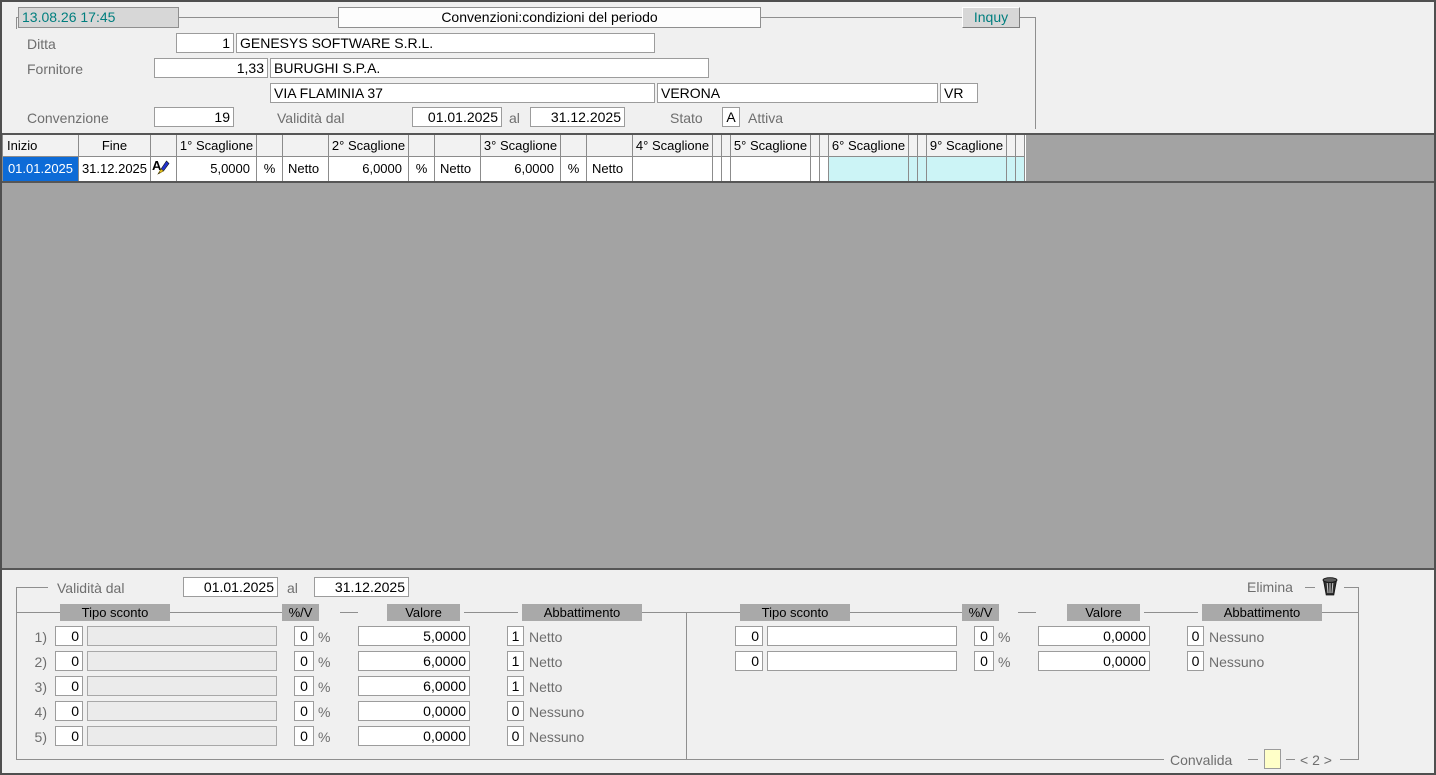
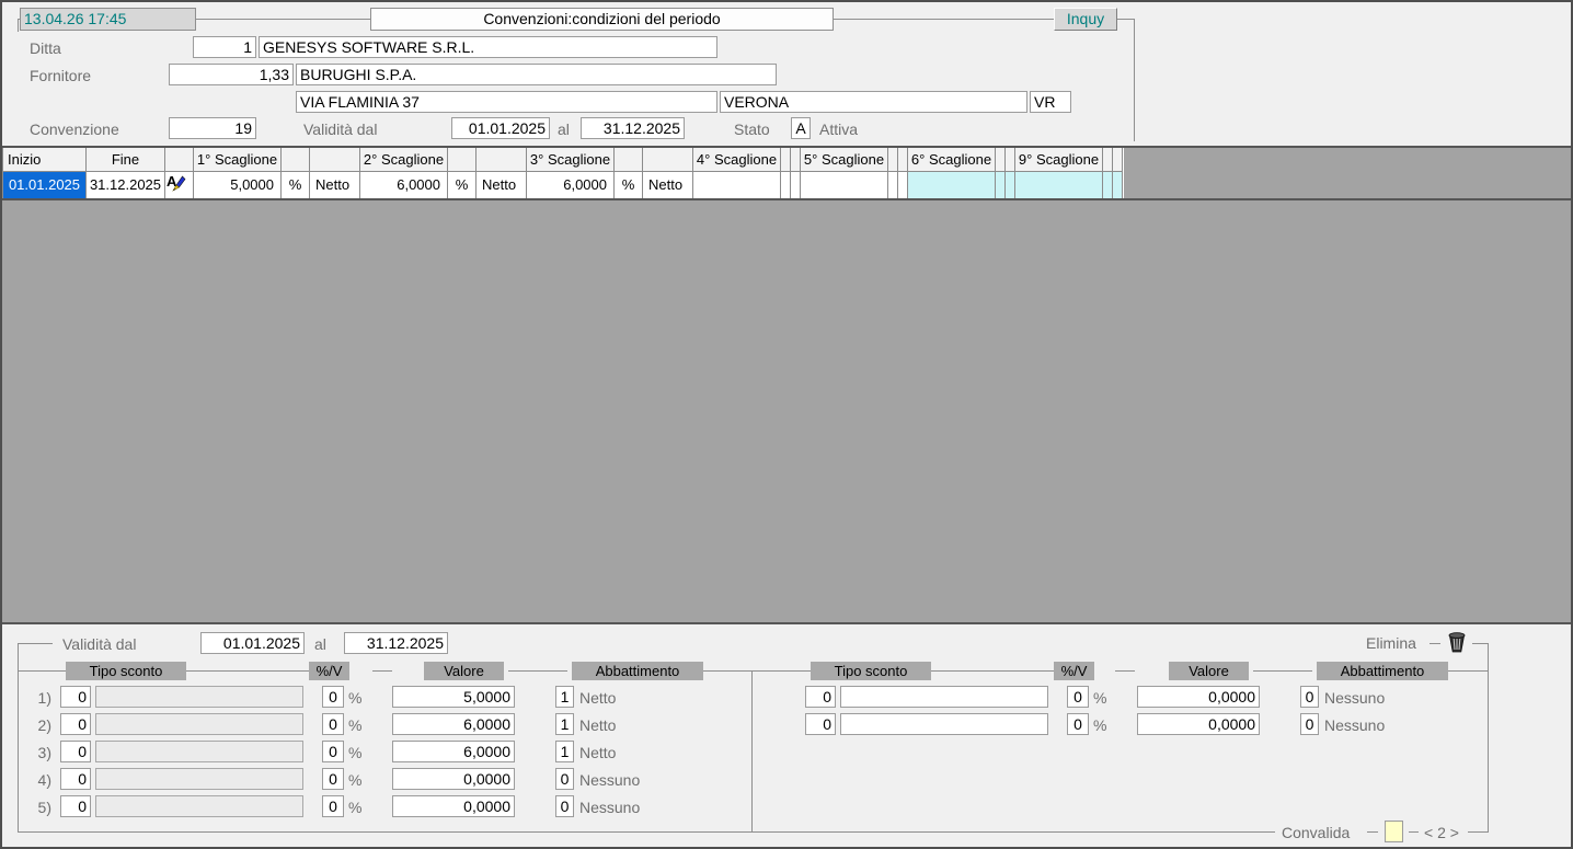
- 13.08.26 17:45
+ 13.04.26 17:45
  Convenzioni:condizioni del periodo
  Inquy
  Ditta
  1
  GENESYS SOFTWARE S.R.L.
  Fornitore
  1,33
  BURUGHI S.P.A.
  VIA FLAMINIA 37
  VERONA
  VR
  Convenzione
  19
  Validità dal
  01.01.2025
  al
  31.12.2025
  Stato
  A
  Attiva
  Inizio
  01.01.2025
  Fine
  31.12.2025
  A
  1° Scaglione
  5,0000
  %
  Netto
  2° Scaglione
  6,0000
  %
  Netto
  3° Scaglione
  6,0000
  %
  Netto
  4° Scaglione
  5° Scaglione
  6° Scaglione
  9° Scaglione
  Validità dal
  01.01.2025
  al
  31.12.2025
  Elimina
  Tipo sconto
  %/V
  Valore
  Abbattimento
  Tipo sconto
  %/V
  Valore
  Abbattimento
  1)
  0
  0
  %
  5,0000
  1
  Netto
  2)
  0
  0
  %
  6,0000
  1
  Netto
  3)
  0
  0
  %
  6,0000
  1
  Netto
  4)
  0
  0
  %
  0,0000
  0
  Nessuno
  5)
  0
  0
  %
  0,0000
  0
  Nessuno
  0
  0
  %
  0,0000
  0
  Nessuno
  0
  0
  %
  0,0000
  0
  Nessuno
  Convalida
  < 2 >
